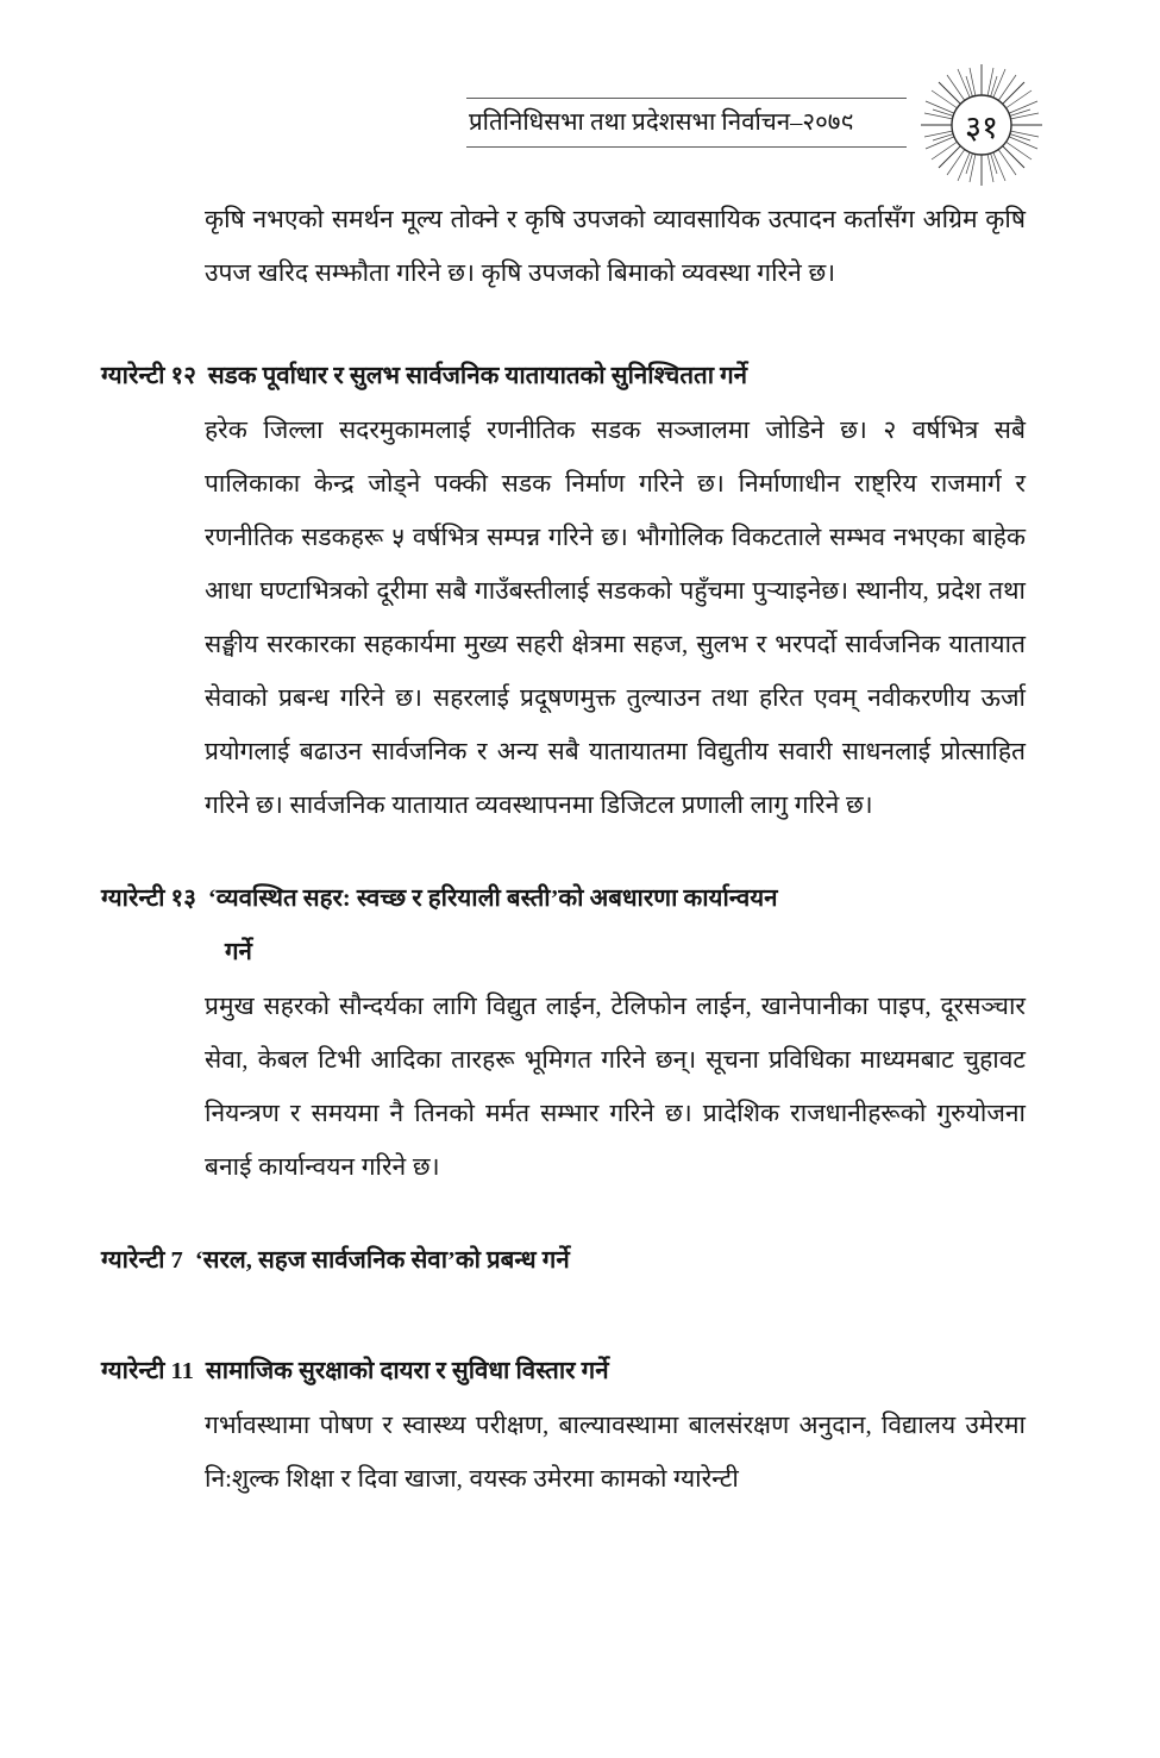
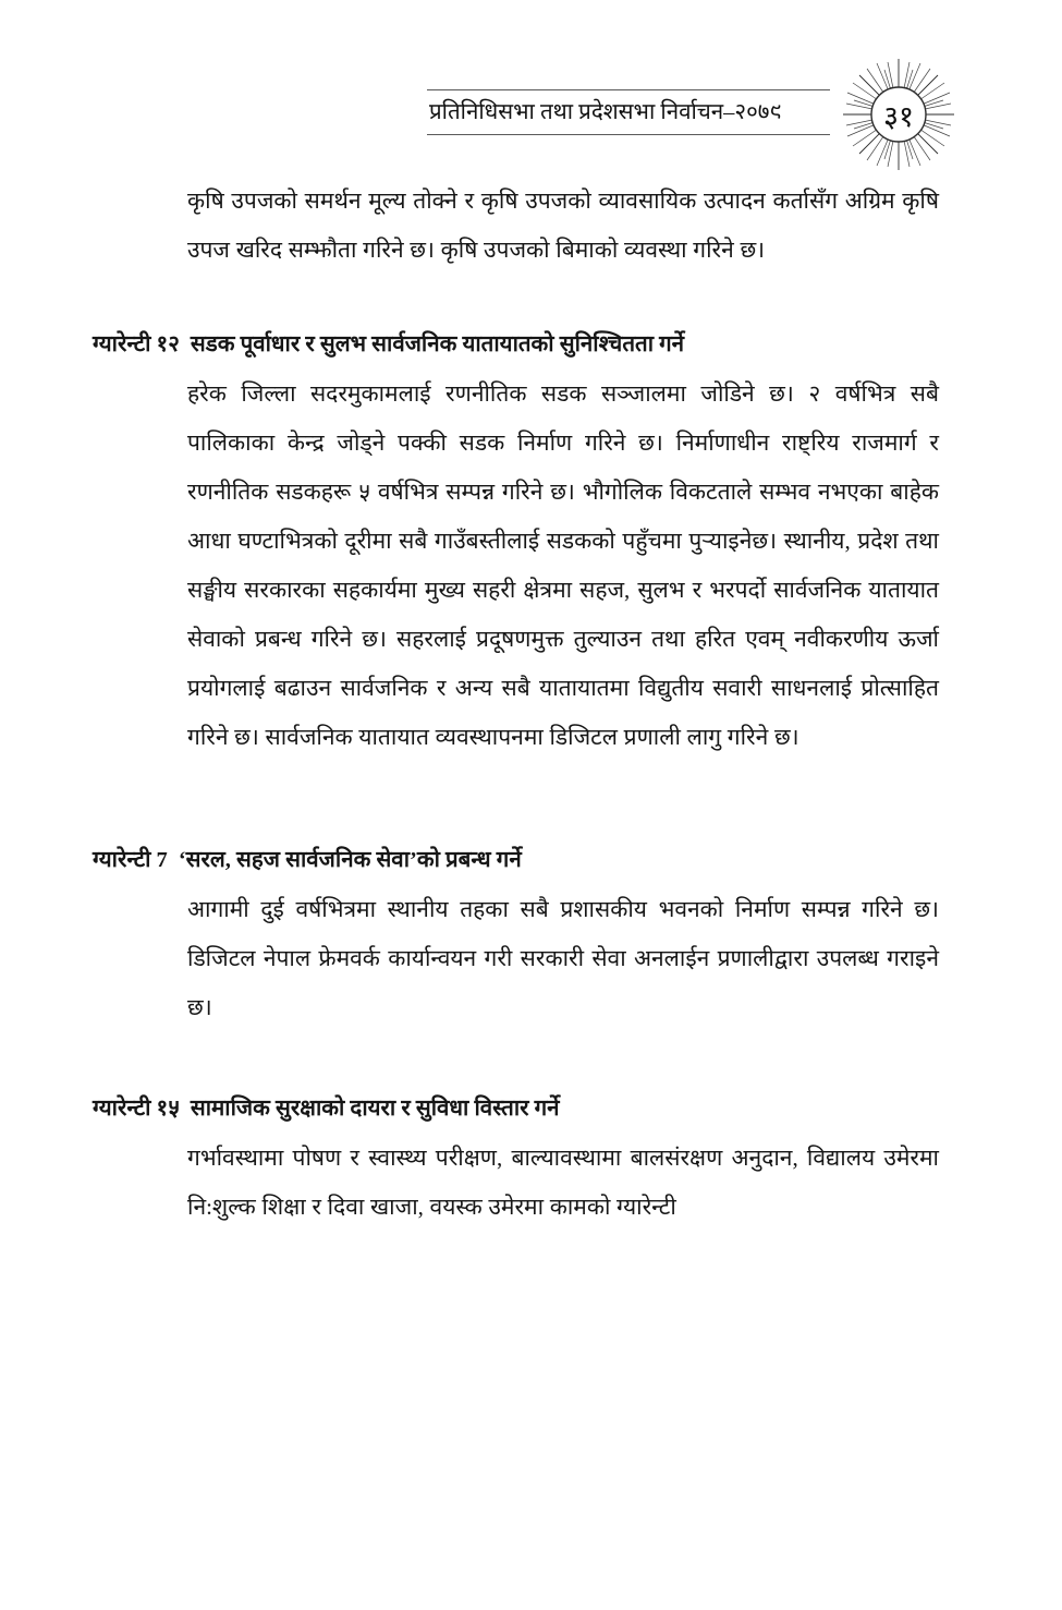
  प्रतिनिधिसभा तथा प्रदेशसभा निर्वाचन–२०७९
  ३१
- कृषि नभएको समर्थन मूल्य तोक्ने र कृषि उपजको व्यावसायिक उत्पादन कर्तासँग अग्रिम कृषि उपज खरिद सम्झौता गरिने छ। कृषि उपजको बिमाको व्यवस्था गरिने छ।
+ कृषि उपजको समर्थन मूल्य तोक्ने र कृषि उपजको व्यावसायिक उत्पादन कर्तासँग अग्रिम कृषि उपज खरिद सम्झौता गरिने छ। कृषि उपजको बिमाको व्यवस्था गरिने छ।
  ग्यारेन्टी १२ सडक पूर्वाधार र सुलभ सार्वजनिक यातायातको सुनिश्चितता गर्ने
  हरेक जिल्ला सदरमुकामलाई रणनीतिक सडक सञ्जालमा जोडिने छ। २ वर्षभित्र सबै पालिकाका केन्द्र जोड्ने पक्की सडक निर्माण गरिने छ। निर्माणाधीन राष्ट्रिय राजमार्ग र रणनीतिक सडकहरू ५ वर्षभित्र सम्पन्न गरिने छ। भौगोलिक विकटताले सम्भव नभएका बाहेक आधा घण्टाभित्रको दूरीमा सबै गाउँबस्तीलाई सडकको पहुँचमा पुऱ्याइनेछ। स्थानीय, प्रदेश तथा सङ्घीय सरकारका सहकार्यमा मुख्य सहरी क्षेत्रमा सहज, सुलभ र भरपर्दो सार्वजनिक यातायात सेवाको प्रबन्ध गरिने छ। सहरलाई प्रदूषणमुक्त तुल्याउन तथा हरित एवम् नवीकरणीय ऊर्जा प्रयोगलाई बढाउन सार्वजनिक र अन्य सबै यातायातमा विद्युतीय सवारी साधनलाई प्रोत्साहित गरिने छ। सार्वजनिक यातायात व्यवस्थापनमा डिजिटल प्रणाली लागु गरिने छ।
- ग्यारेन्टी १३ ‘व्यवस्थित सहर: स्वच्छ र हरियाली बस्ती’को अबधारणा कार्यान्वयन
- गर्ने
- प्रमुख सहरको सौन्दर्यका लागि विद्युत लाईन, टेलिफोन लाईन, खानेपानीका पाइप, दूरसञ्चार सेवा, केबल टिभी आदिका तारहरू भूमिगत गरिने छन्। सूचना प्रविधिका माध्यमबाट चुहावट नियन्त्रण र समयमा नै तिनको मर्मत सम्भार गरिने छ। प्रादेशिक राजधानीहरूको गुरुयोजना बनाई कार्यान्वयन गरिने छ।
  ग्यारेन्टी 7 ‘सरल, सहज सार्वजनिक सेवा’को प्रबन्ध गर्ने
+ आगामी दुई वर्षभित्रमा स्थानीय तहका सबै प्रशासकीय भवनको निर्माण सम्पन्न गरिने छ। डिजिटल नेपाल फ्रेमवर्क कार्यान्वयन गरी सरकारी सेवा अनलाईन प्रणालीद्वारा उपलब्ध गराइने छ।
- ग्यारेन्टी 11 सामाजिक सुरक्षाको दायरा र सुविधा विस्तार गर्ने
+ ग्यारेन्टी १५ सामाजिक सुरक्षाको दायरा र सुविधा विस्तार गर्ने
  गर्भावस्थामा पोषण र स्वास्थ्य परीक्षण, बाल्यावस्थामा बालसंरक्षण अनुदान, विद्यालय उमेरमा नि:शुल्क शिक्षा र दिवा खाजा, वयस्क उमेरमा कामको ग्यारेन्टी
